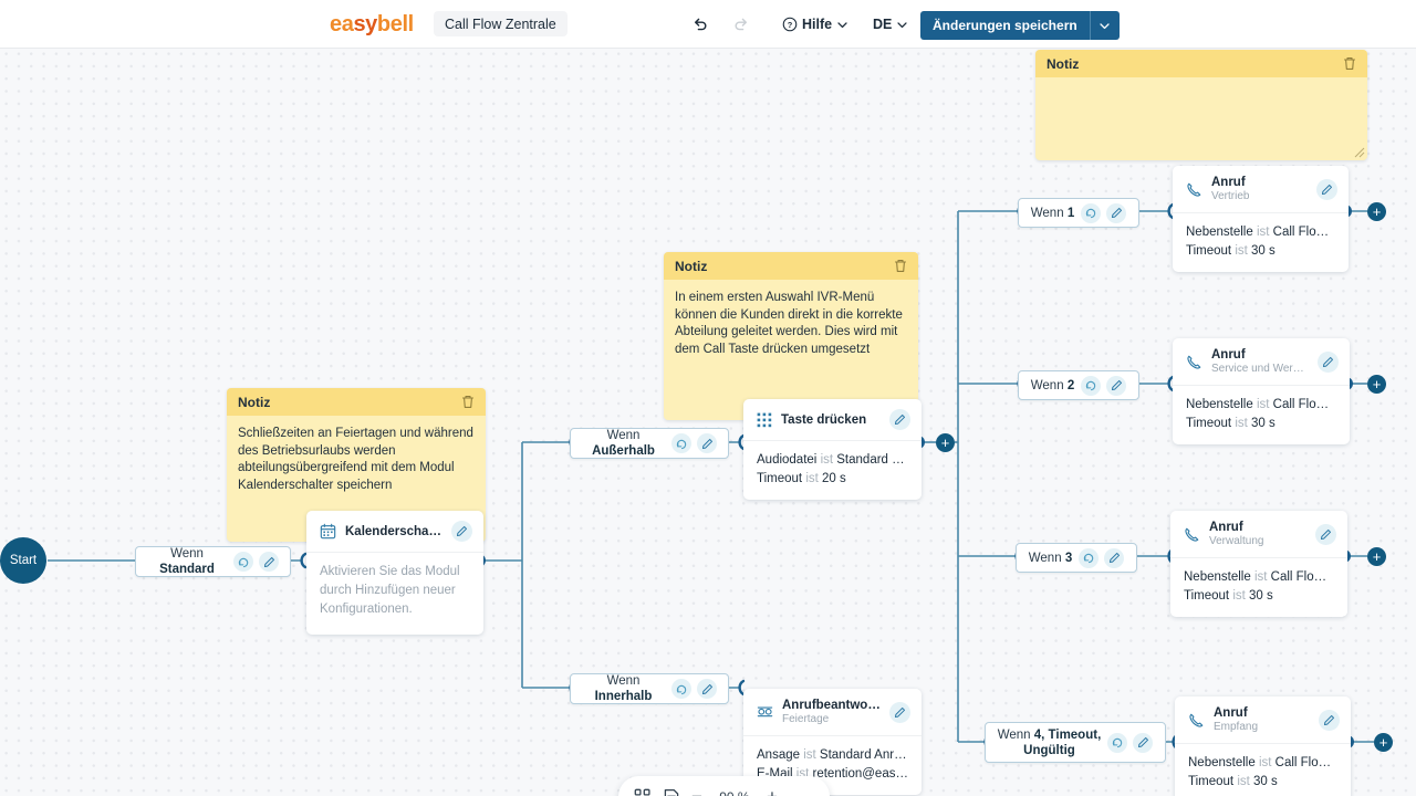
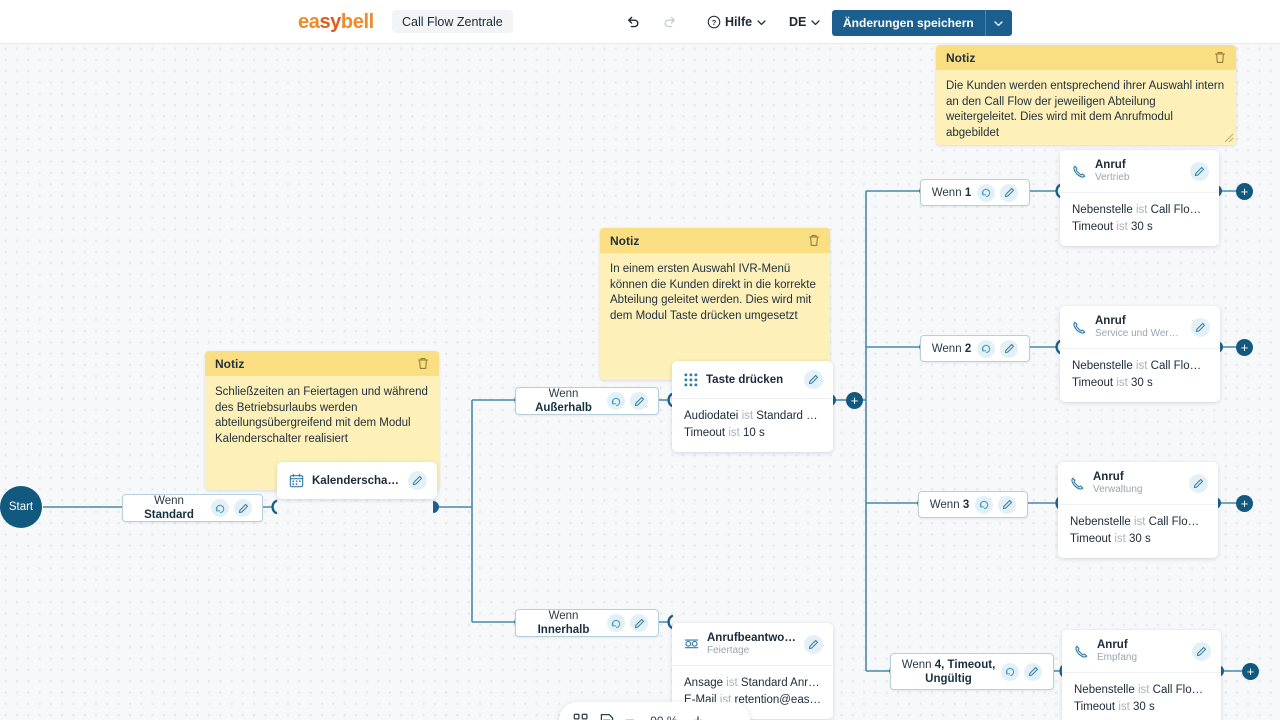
  easybell
  Call Flow Zentrale
  ?
  Hilfe
  DE
  Änderungen speichern
  Notiz
+ Die Kunden werden entsprechend ihrer Auswahl intern an den Call Flow der jeweiligen Abteilung weitergeleitet. Dies wird mit dem Anrufmodul abgebildet
  Notiz
- In einem ersten Auswahl IVR-Menü können die Kunden direkt in die korrekte Abteilung geleitet werden. Dies wird mit dem Call Taste drücken umgesetzt
+ In einem ersten Auswahl IVR-Menü können die Kunden direkt in die korrekte Abteilung geleitet werden. Dies wird mit dem Modul Taste drücken umgesetzt
  Notiz
- Schließzeiten an Feiertagen und während des Betriebsurlaubs werden abteilungsübergreifend mit dem Modul Kalenderschalter speichern
+ Schließzeiten an Feiertagen und während des Betriebsurlaubs werden abteilungsübergreifend mit dem Modul Kalenderschalter realisiert
  Start
  Wenn Standard
  Kalenderschalte
- Aktivieren Sie das Modul durch Hinzufügen neuer Konfigurationen.
  Wenn Außerhalb
  Taste drücken
  Audiodatei ist Standard Wa
- Timeout ist 20 s
+ Timeout ist 10 s
  +
  Wenn Innerhalb
  Anrufbeantworte
  Feiertage
  Ansage ist Standard Anrufb
  E-Mail ist retention@easyb
  Wenn 1
  Anruf
  Vertrieb
  Nebenstelle ist Call Flow V
  Timeout ist 30 s
  +
  Wenn 2
  Anruf
  Service und Werkst
  Nebenstelle ist Call Flow S
  Timeout ist 30 s
  +
  Wenn 3
  Anruf
  Verwaltung
  Nebenstelle ist Call Flow V
  Timeout ist 30 s
  +
  Wenn 4, Timeout,
  Ungültig
  Anruf
  Empfang
  Nebenstelle ist Call Flow E
  Timeout ist 30 s
  +
